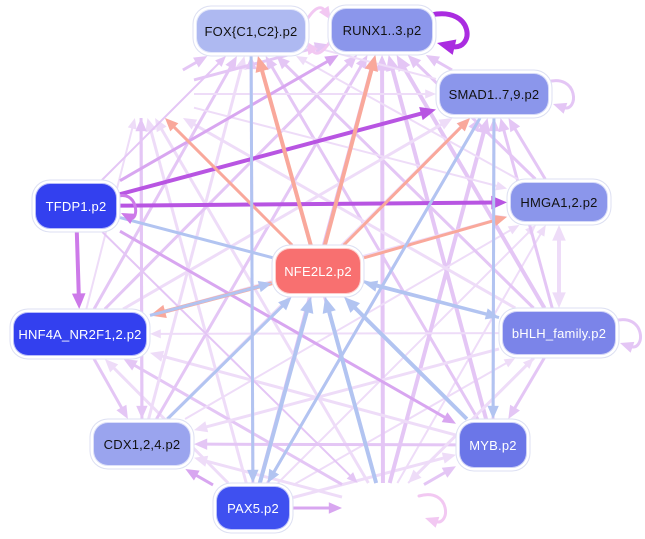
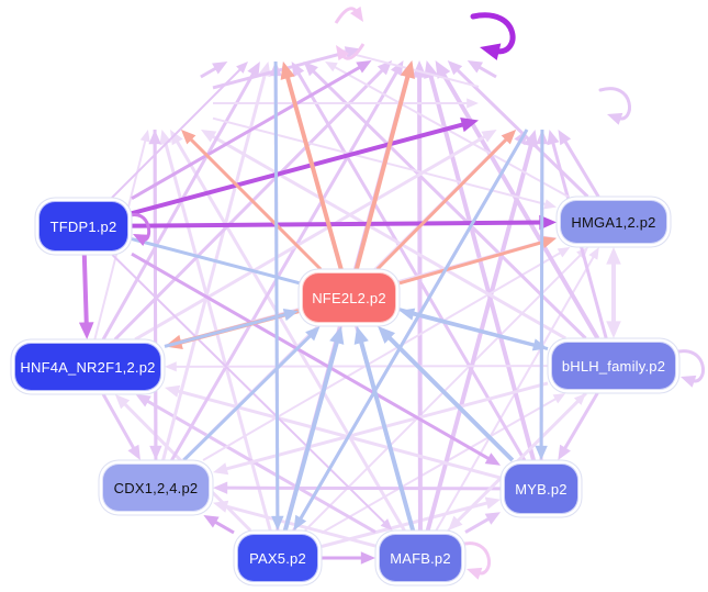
- FOX{C1,C2}.p2
- RUNX1..3.p2
- SMAD1..7,9.p2
  TFDP1.p2
  HMGA1,2.p2
  NFE2L2.p2
  HNF4A_NR2F1,2.p2
  bHLH_family.p2
  CDX1,2,4.p2
  MYB.p2
  PAX5.p2
+ MAFB.p2
